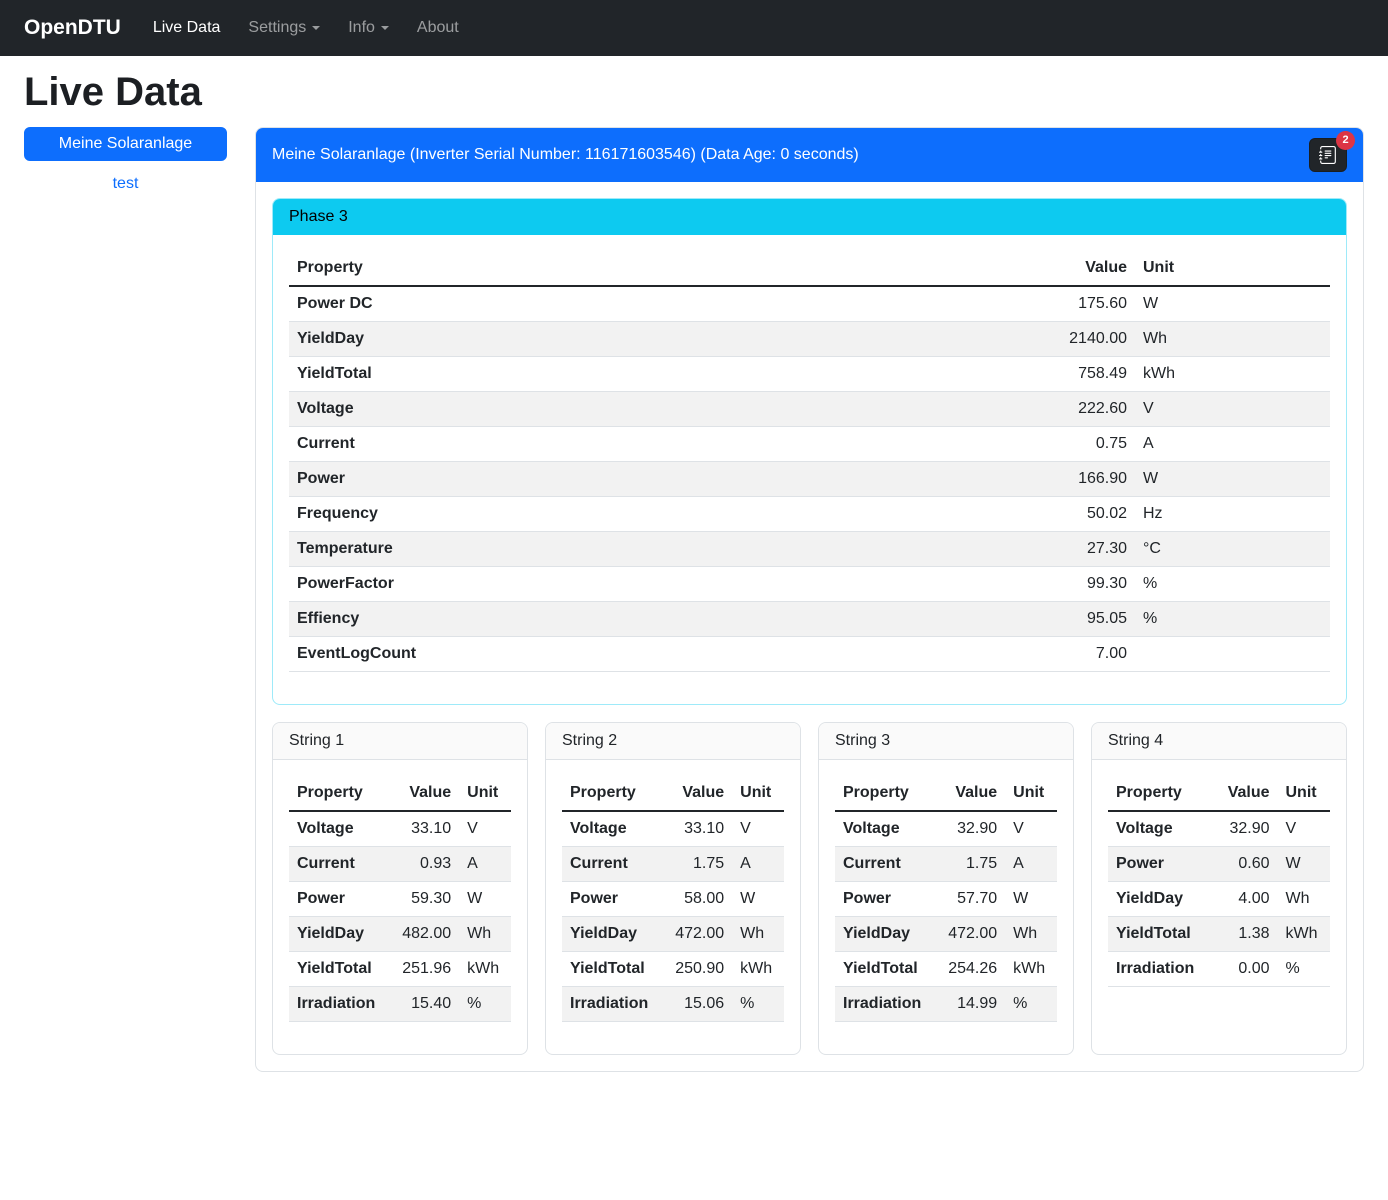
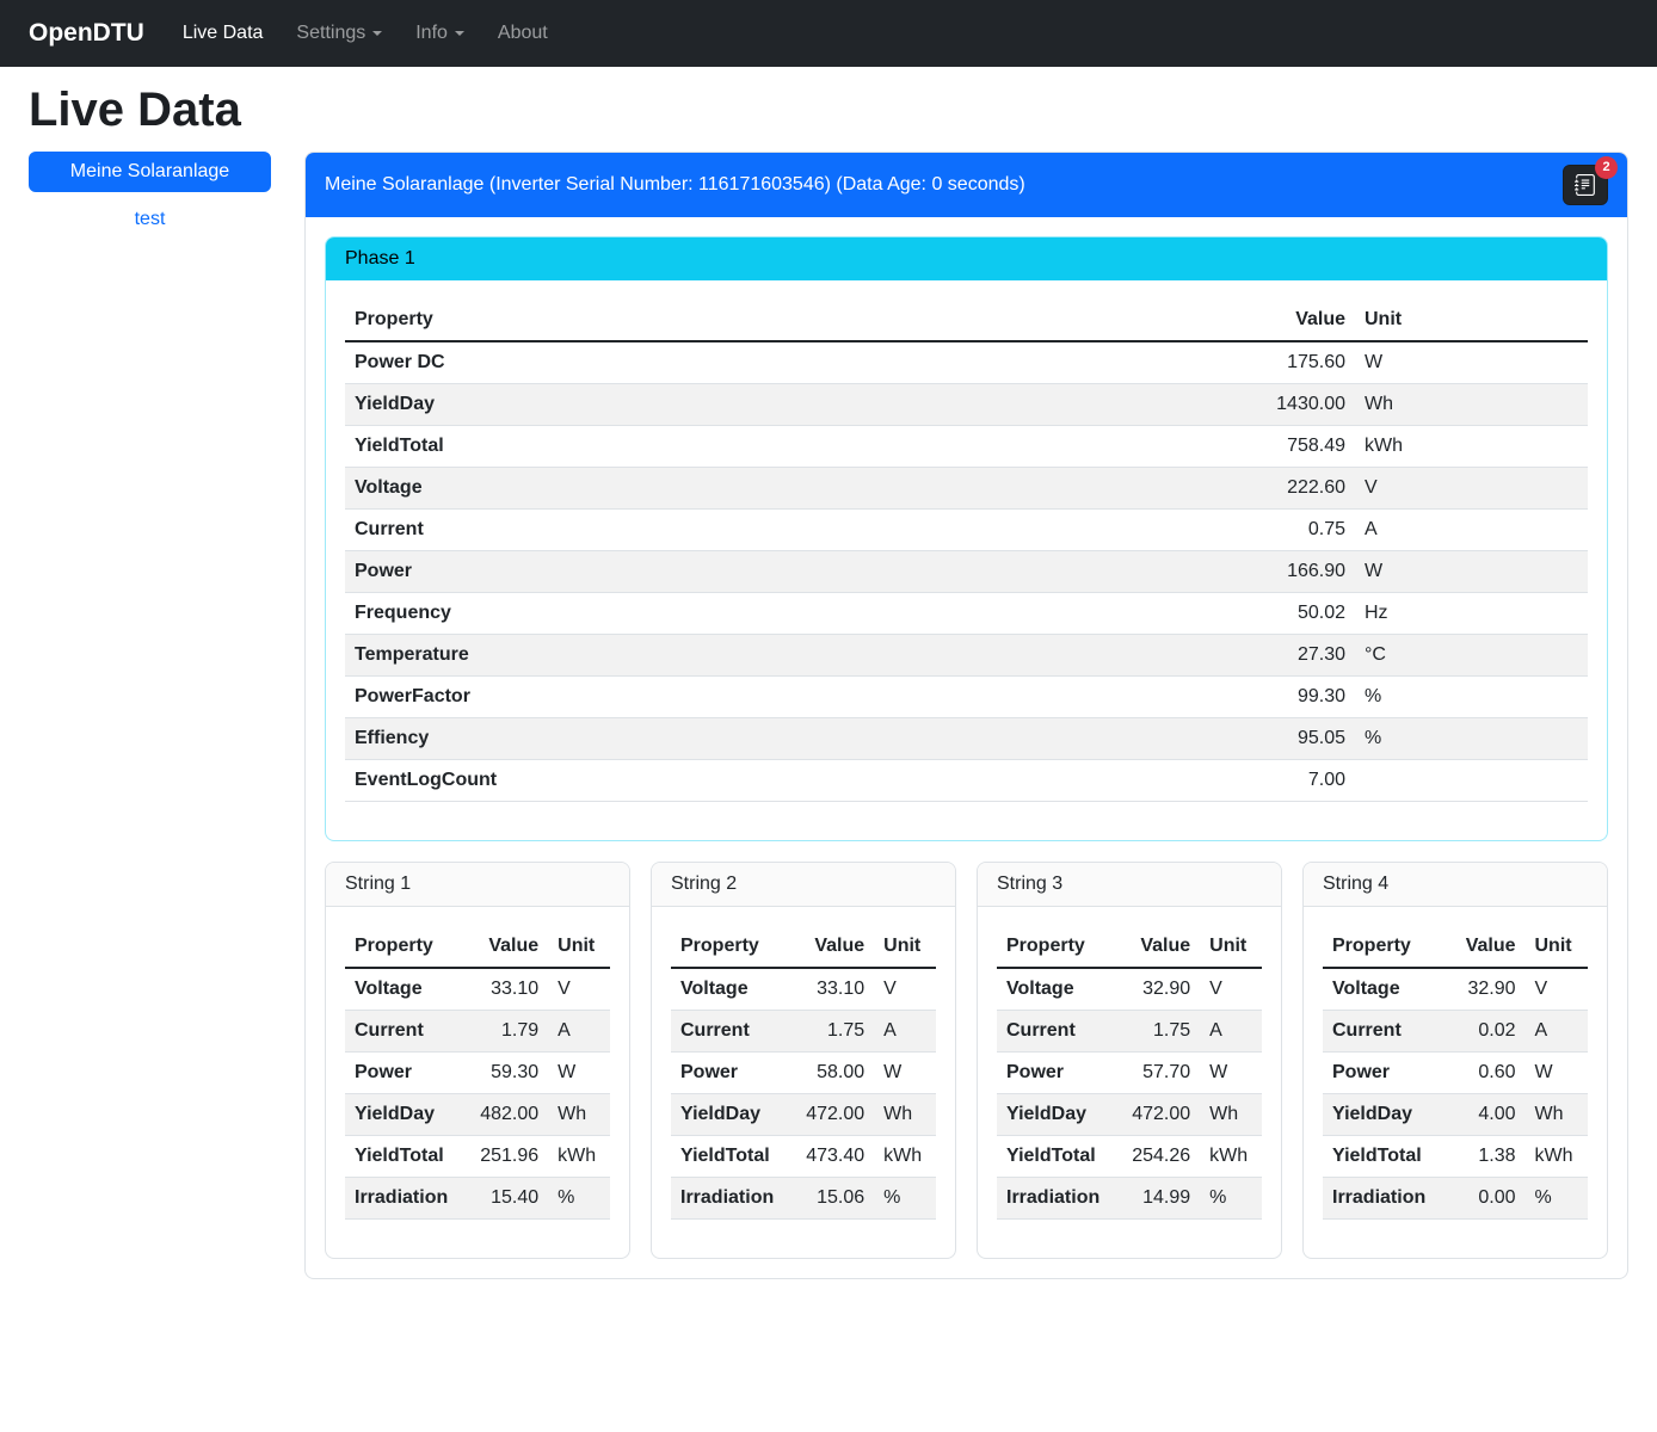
  OpenDTU
  Live Data
  Settings
  Info
  About
  Live Data
  Meine Solaranlage
  test
  Meine Solaranlage (Inverter Serial Number: 116171603546) (Data Age: 0 seconds)
  2
- Phase 3
+ Phase 1
  Property	Value	Unit
  Power DC	175.60	W
- YieldDay	2140.00	Wh
+ YieldDay	1430.00	Wh
  YieldTotal	758.49	kWh
  Voltage	222.60	V
  Current	0.75	A
  Power	166.90	W
  Frequency	50.02	Hz
  Temperature	27.30	°C
  PowerFactor	99.30	%
  Effiency	95.05	%
  EventLogCount	7.00
  String 1
  Property	Value	Unit
  Voltage	33.10	V
- Current	0.93	A
+ Current	1.79	A
  Power	59.30	W
  YieldDay	482.00	Wh
  YieldTotal	251.96	kWh
  Irradiation	15.40	%
  String 2
  Property	Value	Unit
  Voltage	33.10	V
  Current	1.75	A
  Power	58.00	W
  YieldDay	472.00	Wh
- YieldTotal	250.90	kWh
+ YieldTotal	473.40	kWh
  Irradiation	15.06	%
  String 3
  Property	Value	Unit
  Voltage	32.90	V
  Current	1.75	A
  Power	57.70	W
  YieldDay	472.00	Wh
  YieldTotal	254.26	kWh
  Irradiation	14.99	%
  String 4
  Property	Value	Unit
  Voltage	32.90	V
+ Current	0.02	A
  Power	0.60	W
  YieldDay	4.00	Wh
  YieldTotal	1.38	kWh
  Irradiation	0.00	%
